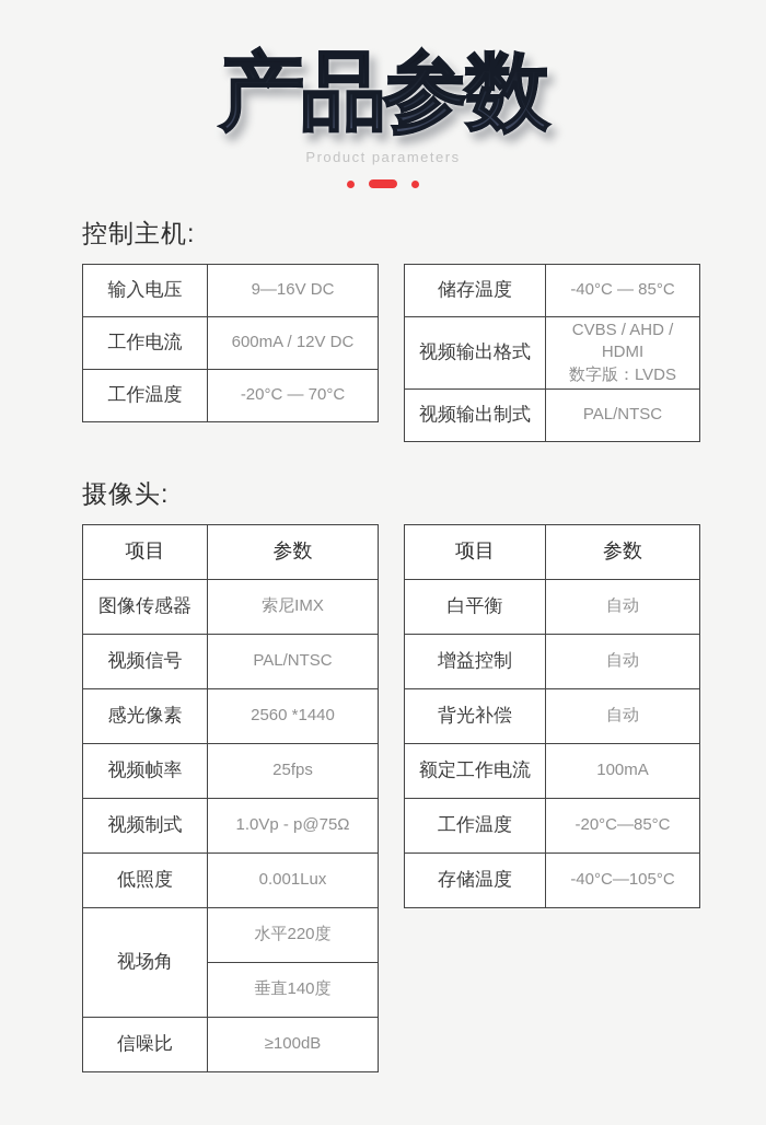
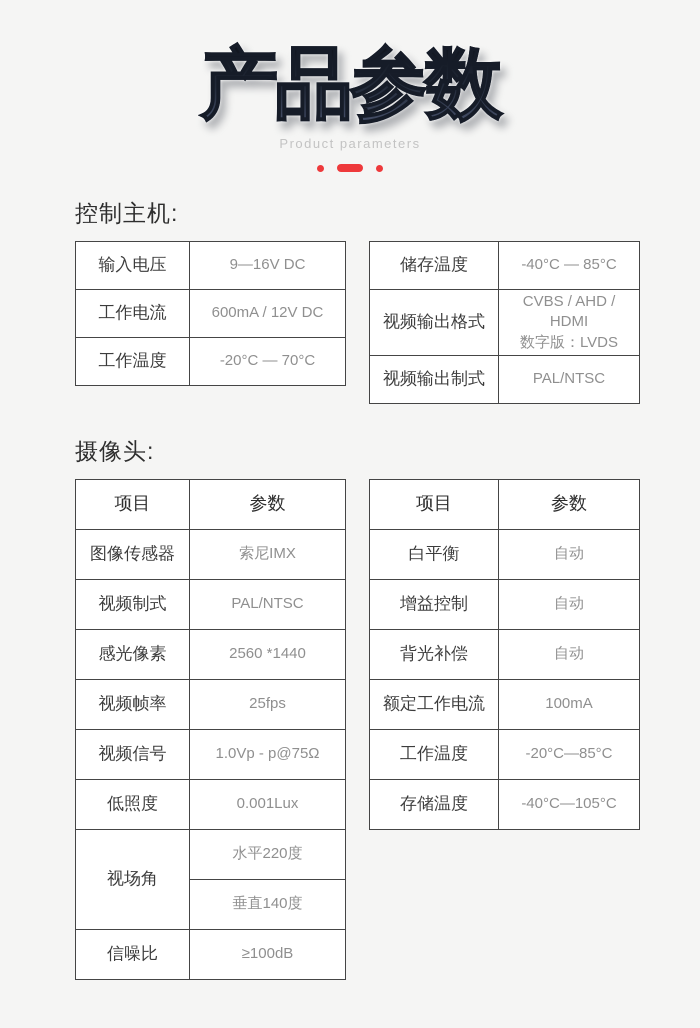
  产品参数
  Product parameters
  控制主机:
  输入电压	9—16V DC
  工作电流	600mA / 12V DC
  工作温度	-20°C — 70°C
  储存温度	-40°C — 85°C
  视频输出格式	CVBS / AHD / HDMI 数字版：LVDS
  视频输出制式	PAL/NTSC
  摄像头:
  项目	参数
  图像传感器	索尼IMX
- 视频信号	PAL/NTSC
+ 视频制式	PAL/NTSC
  感光像素	2560 *1440
  视频帧率	25fps
- 视频制式	1.0Vp - p@75Ω
+ 视频信号	1.0Vp - p@75Ω
  低照度	0.001Lux
  视场角	水平220度
  垂直140度
  信噪比	≥100dB
  项目	参数
  白平衡	自动
  增益控制	自动
  背光补偿	自动
  额定工作电流	100mA
  工作温度	-20°C—85°C
  存储温度	-40°C—105°C
